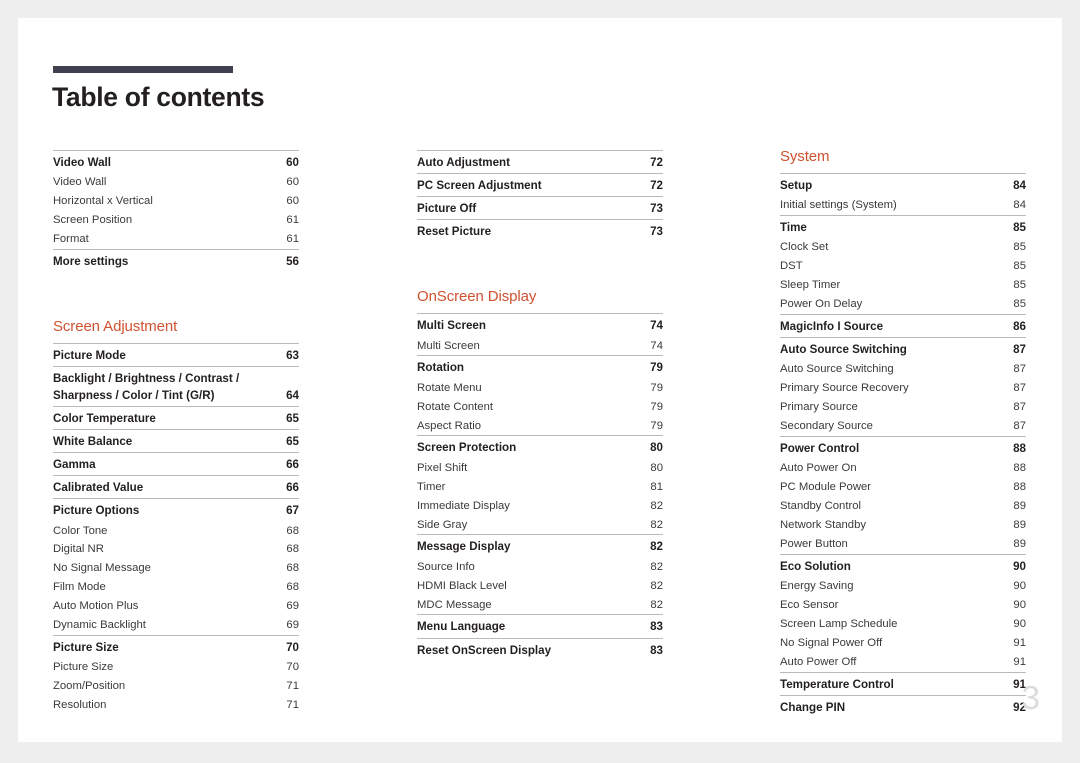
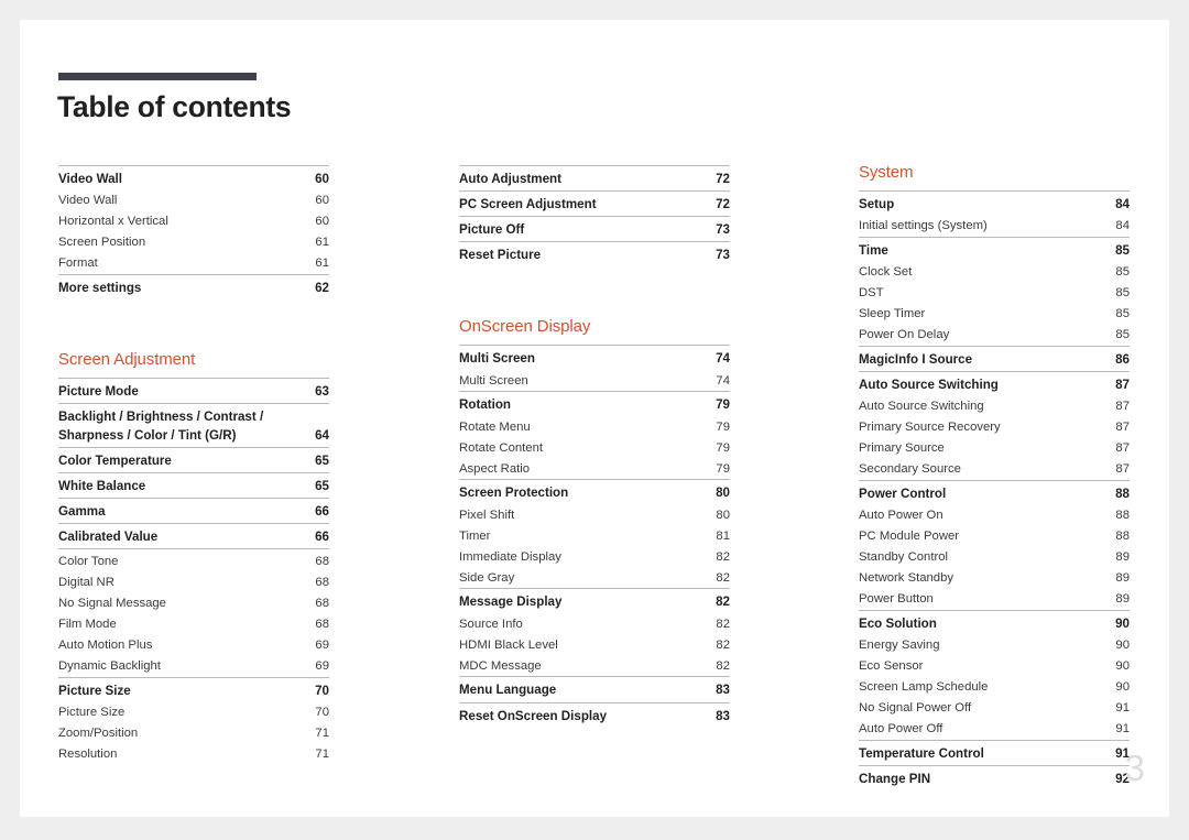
  Table of contents
  Video Wall
  60
  Video Wall
  60
  Horizontal x Vertical
  60
  Screen Position
  61
  Format
  61
  More settings
- 56
+ 62
  Screen Adjustment
  Picture Mode
  63
  Backlight / Brightness / Contrast /
  Sharpness / Color / Tint (G/R)
  64
  Color Temperature
  65
  White Balance
  65
  Gamma
  66
  Calibrated Value
  66
- Picture Options
- 67
  Color Tone
  68
  Digital NR
  68
  No Signal Message
  68
  Film Mode
  68
  Auto Motion Plus
  69
  Dynamic Backlight
  69
  Picture Size
  70
  Picture Size
  70
  Zoom/Position
  71
  Resolution
  71
  Auto Adjustment
  72
  PC Screen Adjustment
  72
  Picture Off
  73
  Reset Picture
  73
  OnScreen Display
  Multi Screen
  74
  Multi Screen
  74
  Rotation
  79
  Rotate Menu
  79
  Rotate Content
  79
  Aspect Ratio
  79
  Screen Protection
  80
  Pixel Shift
  80
  Timer
  81
  Immediate Display
  82
  Side Gray
  82
  Message Display
  82
  Source Info
  82
  HDMI Black Level
  82
  MDC Message
  82
  Menu Language
  83
  Reset OnScreen Display
  83
  System
  Setup
  84
  Initial settings (System)
  84
  Time
  85
  Clock Set
  85
  DST
  85
  Sleep Timer
  85
  Power On Delay
  85
  MagicInfo I Source
  86
  Auto Source Switching
  87
  Auto Source Switching
  87
  Primary Source Recovery
  87
  Primary Source
  87
  Secondary Source
  87
  Power Control
  88
  Auto Power On
  88
  PC Module Power
  88
  Standby Control
  89
  Network Standby
  89
  Power Button
  89
  Eco Solution
  90
  Energy Saving
  90
  Eco Sensor
  90
  Screen Lamp Schedule
  90
  No Signal Power Off
  91
  Auto Power Off
  91
  Temperature Control
  91
  Change PIN
  92
  3
